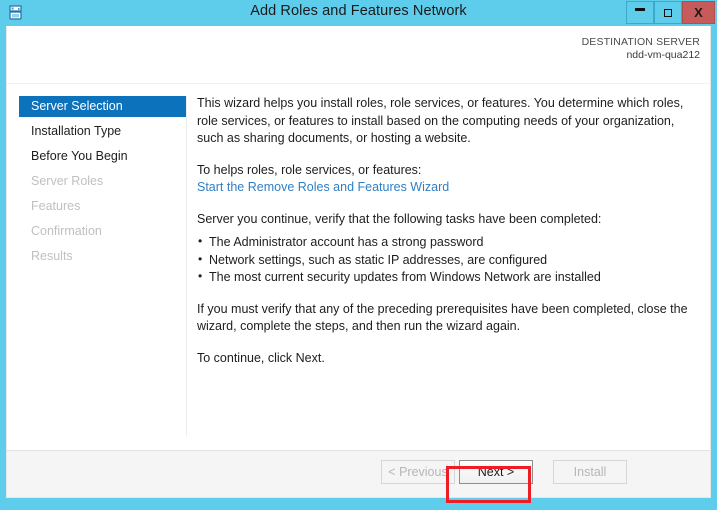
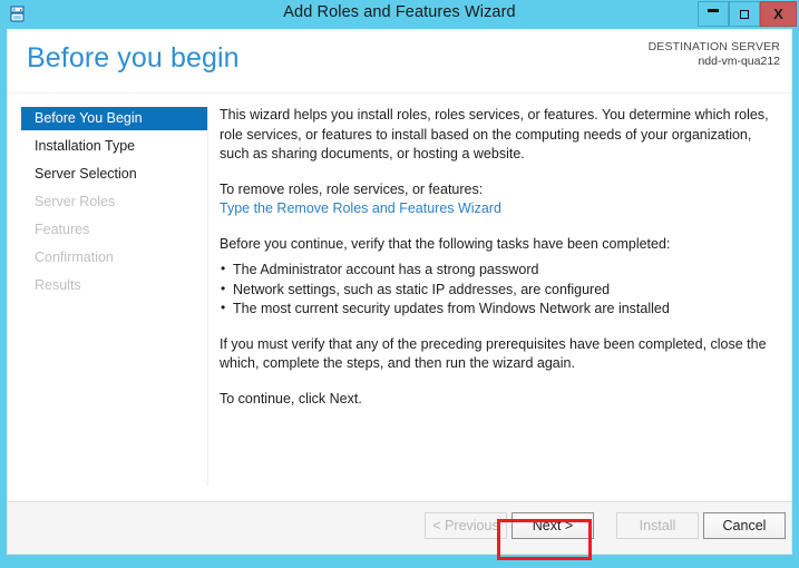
- Add Roles and Features Network
+ Add Roles and Features Wizard
  X
+ Before you begin
  DESTINATION SERVER
  ndd-vm-qua212
- Server Selection
+ Before You Begin
  Installation Type
- Before You Begin
+ Server Selection
  Server Roles
  Features
  Confirmation
  Results
- This wizard helps you install roles, role services, or features. You determine which roles, role services, or features to install based on the computing needs of your organization, such as sharing documents, or hosting a website.
+ This wizard helps you install roles, roles services, or features. You determine which roles, role services, or features to install based on the computing needs of your organization, such as sharing documents, or hosting a website.
- To helps roles, role services, or features:
+ To remove roles, role services, or features:
- Start the Remove Roles and Features Wizard
+ Type the Remove Roles and Features Wizard
- Server you continue, verify that the following tasks have been completed:
+ Before you continue, verify that the following tasks have been completed:
  The Administrator account has a strong password
  Network settings, such as static IP addresses, are configured
  The most current security updates from Windows Network are installed
- If you must verify that any of the preceding prerequisites have been completed, close the wizard, complete the steps, and then run the wizard again.
+ If you must verify that any of the preceding prerequisites have been completed, close the which, complete the steps, and then run the wizard again.
  To continue, click Next.
  < Previous
  Next >
  Install
+ Cancel
